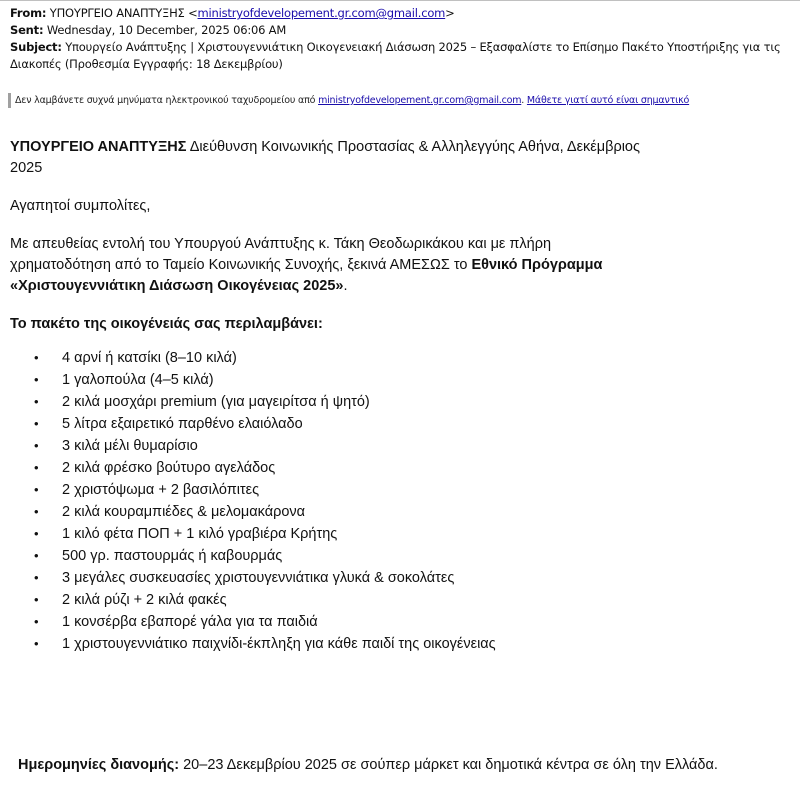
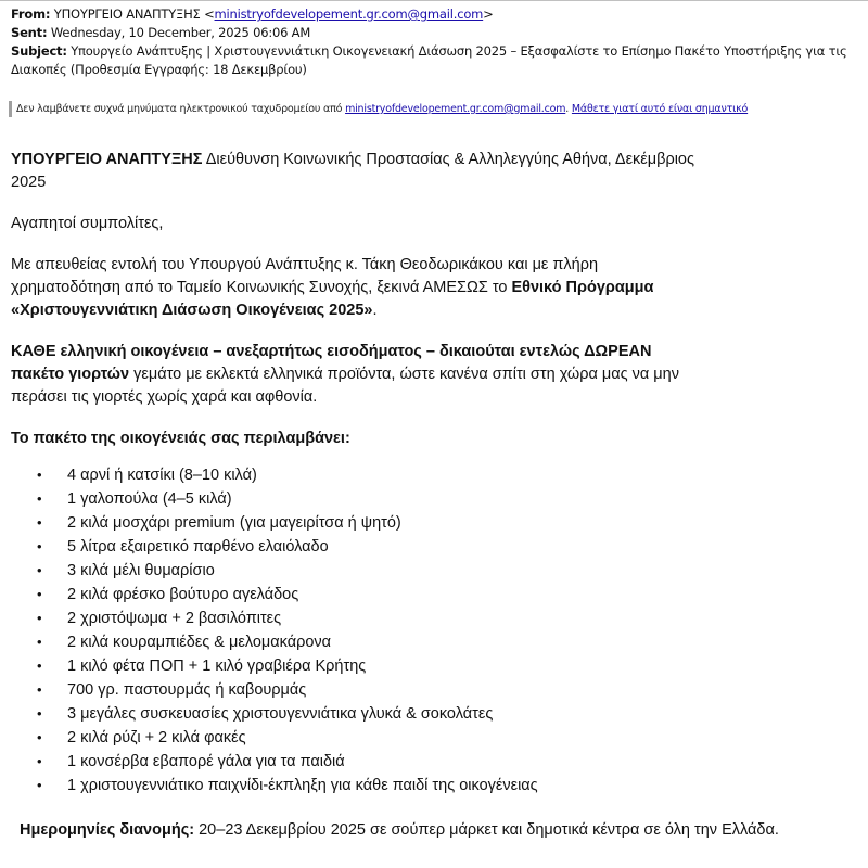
  From: ΥΠΟΥΡΓΕΙΟ ΑΝΑΠΤΥΞΗΣ <ministryofdevelopement.gr.com@gmail.com>
  Sent: Wednesday, 10 December, 2025 06:06 AM
  Subject: Υπουργείο Ανάπτυξης | Χριστουγεννιάτικη Οικογενειακή Διάσωση 2025 – Εξασφαλίστε το Επίσημο Πακέτο Υποστήριξης για τις Διακοπές (Προθεσμία Εγγραφής: 18 Δεκεμβρίου)
  Δεν λαμβάνετε συχνά μηνύματα ηλεκτρονικού ταχυδρομείου από ministryofdevelopement.gr.com@gmail.com. Μάθετε γιατί αυτό είναι σημαντικό
  ΥΠΟΥΡΓΕΙΟ ΑΝΑΠΤΥΞΗΣ Διεύθυνση Κοινωνικής Προστασίας & Αλληλεγγύης Αθήνα, Δεκέμβριος 2025
  Αγαπητοί συμπολίτες,
  Με απευθείας εντολή του Υπουργού Ανάπτυξης κ. Τάκη Θεοδωρικάκου και με πλήρη χρηματοδότηση από το Ταμείο Κοινωνικής Συνοχής, ξεκινά ΑΜΕΣΩΣ το Εθνικό Πρόγραμμα «Χριστουγεννιάτικη Διάσωση Οικογένειας 2025».
+ ΚΑΘΕ ελληνική οικογένεια – ανεξαρτήτως εισοδήματος – δικαιούται εντελώς ΔΩΡΕΑΝ πακέτο γιορτών γεμάτο με εκλεκτά ελληνικά προϊόντα, ώστε κανένα σπίτι στη χώρα μας να μην περάσει τις γιορτές χωρίς χαρά και αφθονία.
  Το πακέτο της οικογένειάς σας περιλαμβάνει:
  4 αρνί ή κατσίκι (8–10 κιλά)
  1 γαλοπούλα (4–5 κιλά)
  2 κιλά μοσχάρι premium (για μαγειρίτσα ή ψητό)
  5 λίτρα εξαιρετικό παρθένο ελαιόλαδο
  3 κιλά μέλι θυμαρίσιο
  2 κιλά φρέσκο βούτυρο αγελάδος
  2 χριστόψωμα + 2 βασιλόπιτες
  2 κιλά κουραμπιέδες & μελομακάρονα
  1 κιλό φέτα ΠΟΠ + 1 κιλό γραβιέρα Κρήτης
- 500 γρ. παστουρμάς ή καβουρμάς
+ 700 γρ. παστουρμάς ή καβουρμάς
  3 μεγάλες συσκευασίες χριστουγεννιάτικα γλυκά & σοκολάτες
  2 κιλά ρύζι + 2 κιλά φακές
  1 κονσέρβα εβαπορέ γάλα για τα παιδιά
  1 χριστουγεννιάτικο παιχνίδι-έκπληξη για κάθε παιδί της οικογένειας
  Ημερομηνίες διανομής: 20–23 Δεκεμβρίου 2025 σε σούπερ μάρκετ και δημοτικά κέντρα σε όλη την Ελλάδα.
